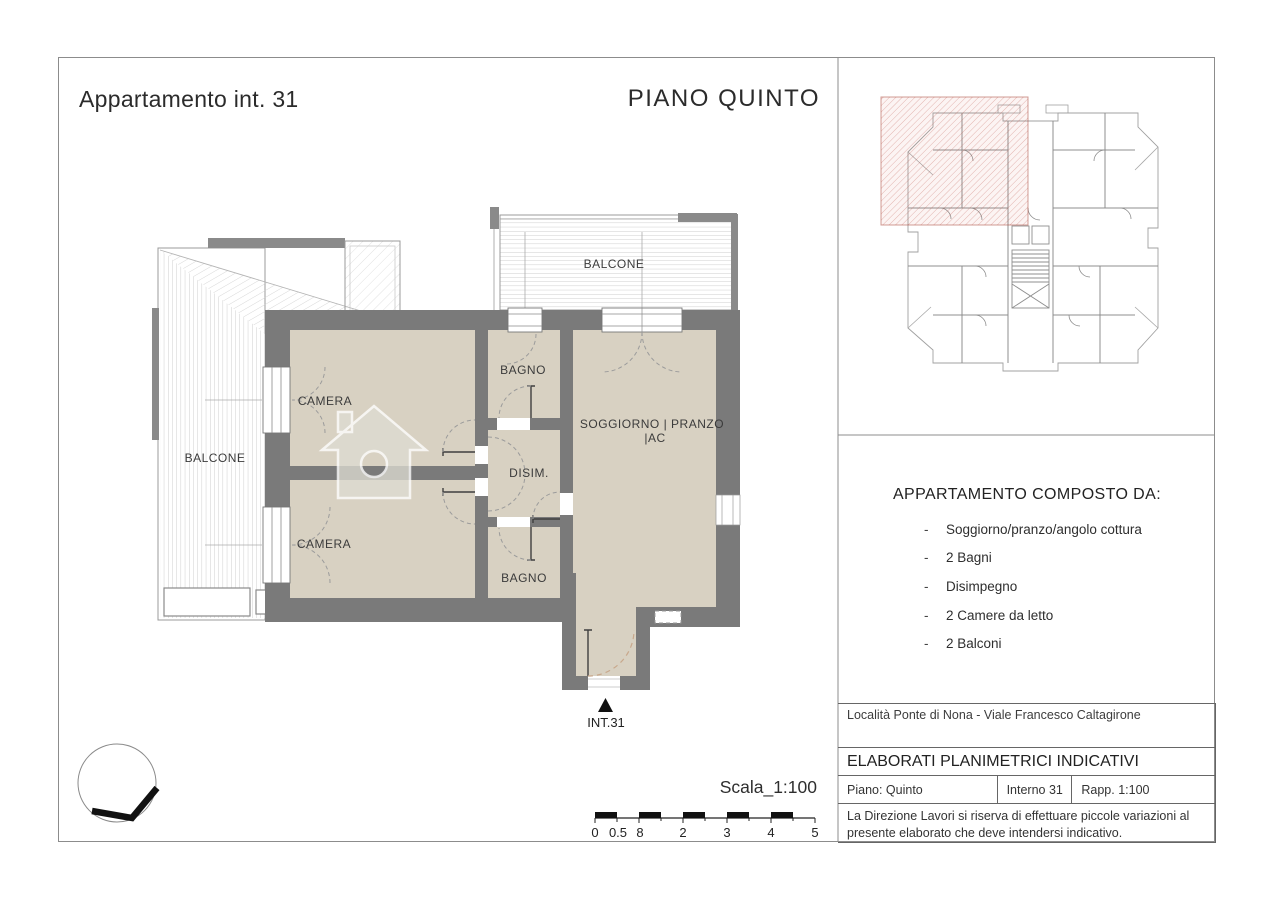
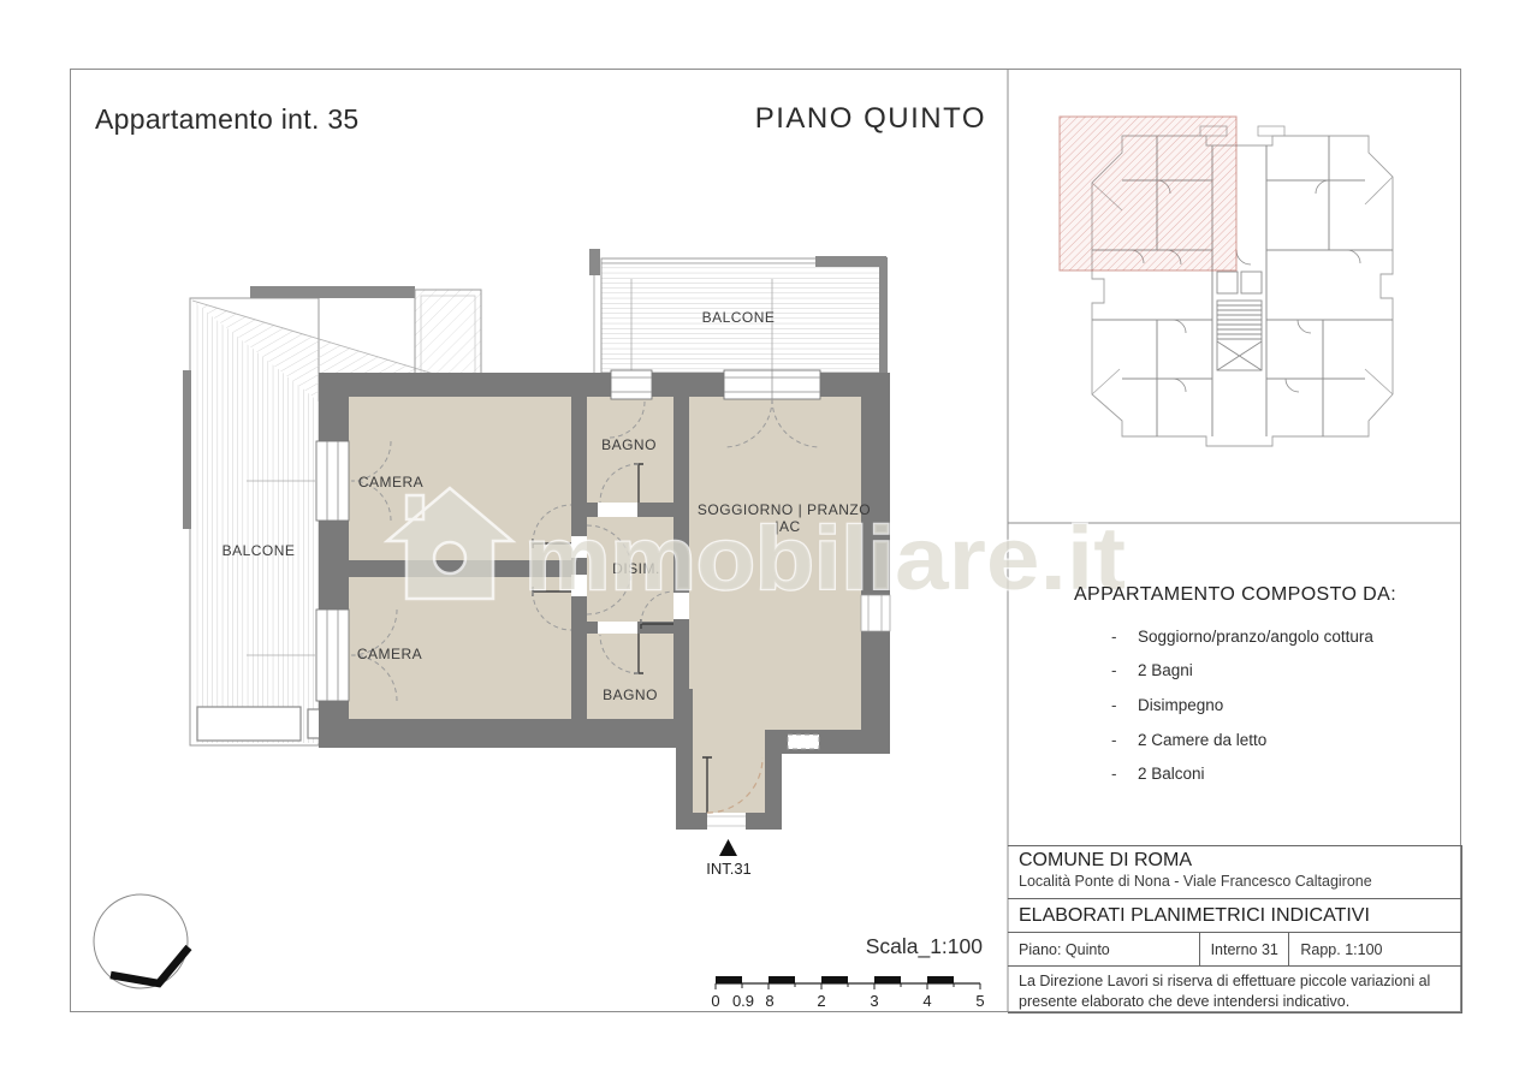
  INT.31
  CAMERA
  CAMERA
  BAGNO
  BAGNO
  DISIM.
  SOGGIORNO | PRANZO
  |AC
  BALCONE
  BALCONE
  Scala_1:100
  0
- 0.5
+ 0.9
  8
  2
  3
  4
  5
+ mmobiliare.it
- Appartamento int. 31
+ Appartamento int. 35
  PIANO QUINTO
  APPARTAMENTO COMPOSTO DA:
  -
  Soggiorno/pranzo/angolo cottura
  -
  2 Bagni
  -
  Disimpegno
  -
  2 Camere da letto
  -
  2 Balconi
+ COMUNE DI ROMA
  Località Ponte di Nona - Viale Francesco Caltagirone
  ELABORATI PLANIMETRICI INDICATIVI
  Piano: Quinto
  Interno 31
  Rapp. 1:100
  La Direzione Lavori si riserva di effettuare piccole variazioni al presente elaborato che deve intendersi indicativo.
